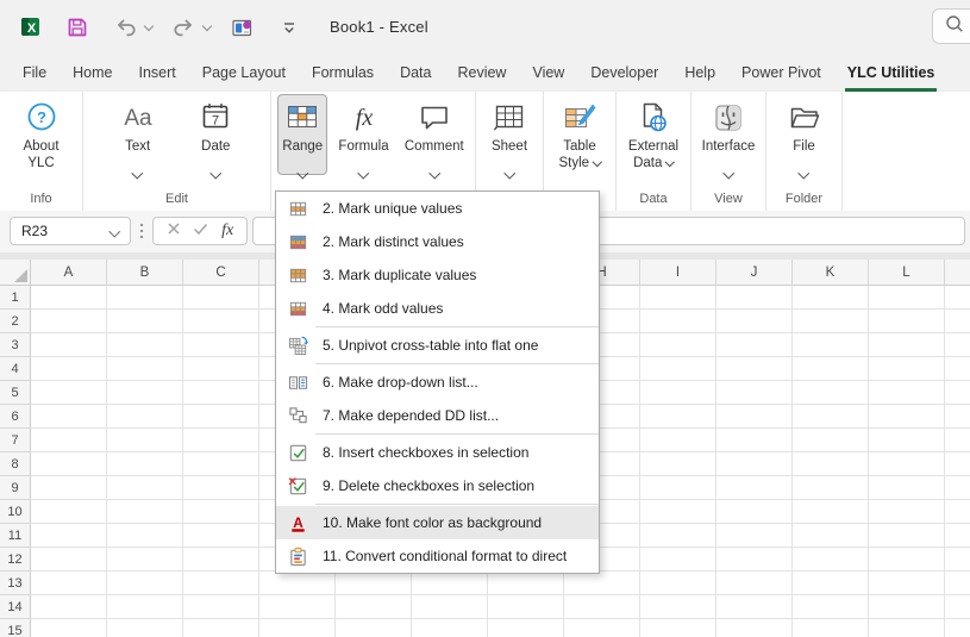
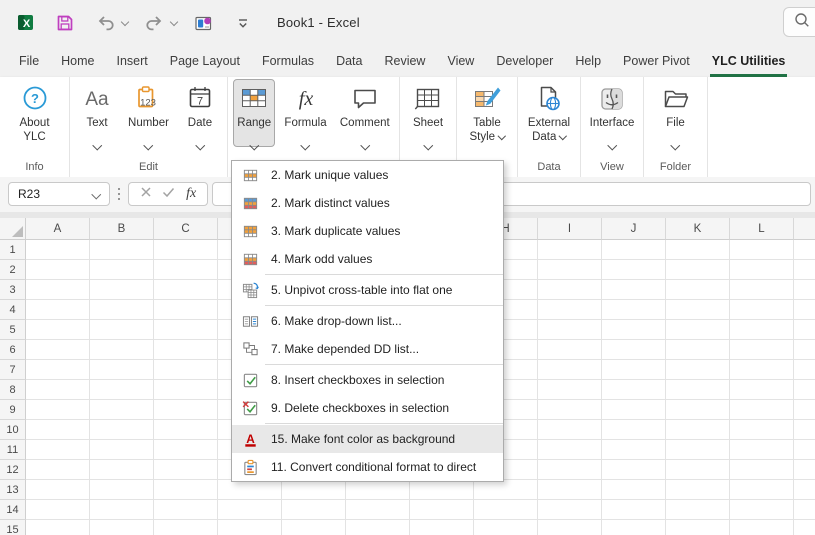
  X
  Book1 - Excel
  File
  Home
  Insert
  Page Layout
  Formulas
  Data
  Review
  View
  Developer
  Help
  Power Pivot
  YLC Utilities
  ?
  About
  YLC
  Info
  Aa
  Text
+ 123
+ Number
  7
  Date
  Edit
  Range
  fx
  Formula
  Comment
  Sheet
  Table
  Style
  External
  Data
  Data
  Interface
  View
  File
  Folder
  R23
  fx
  A
  B
  C
  H
  I
  J
  K
  L
  1
  2
  3
  4
  5
  6
  7
  8
  9
  10
  11
  12
  13
  14
  15
  2. Mark unique values
  2. Mark distinct values
  3. Mark duplicate values
  4. Mark odd values
  5. Unpivot cross-table into flat one
  6. Make drop-down list...
  7. Make depended DD list...
  8. Insert checkboxes in selection
  9. Delete checkboxes in selection
  A
- 10. Make font color as background
+ 15. Make font color as background
  11. Convert conditional format to direct
